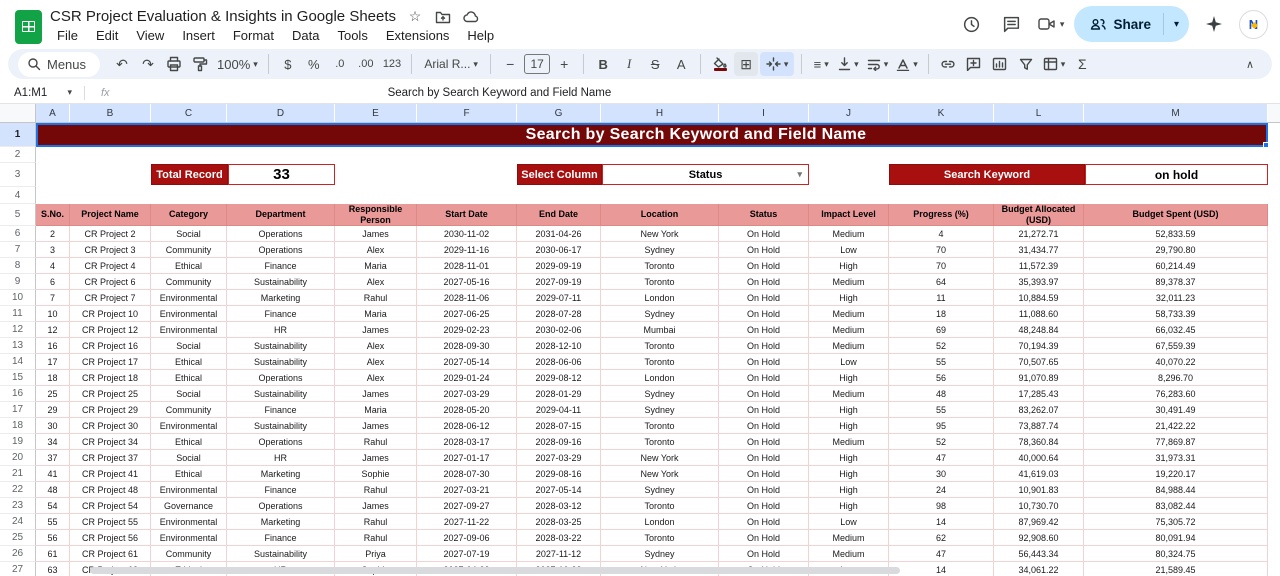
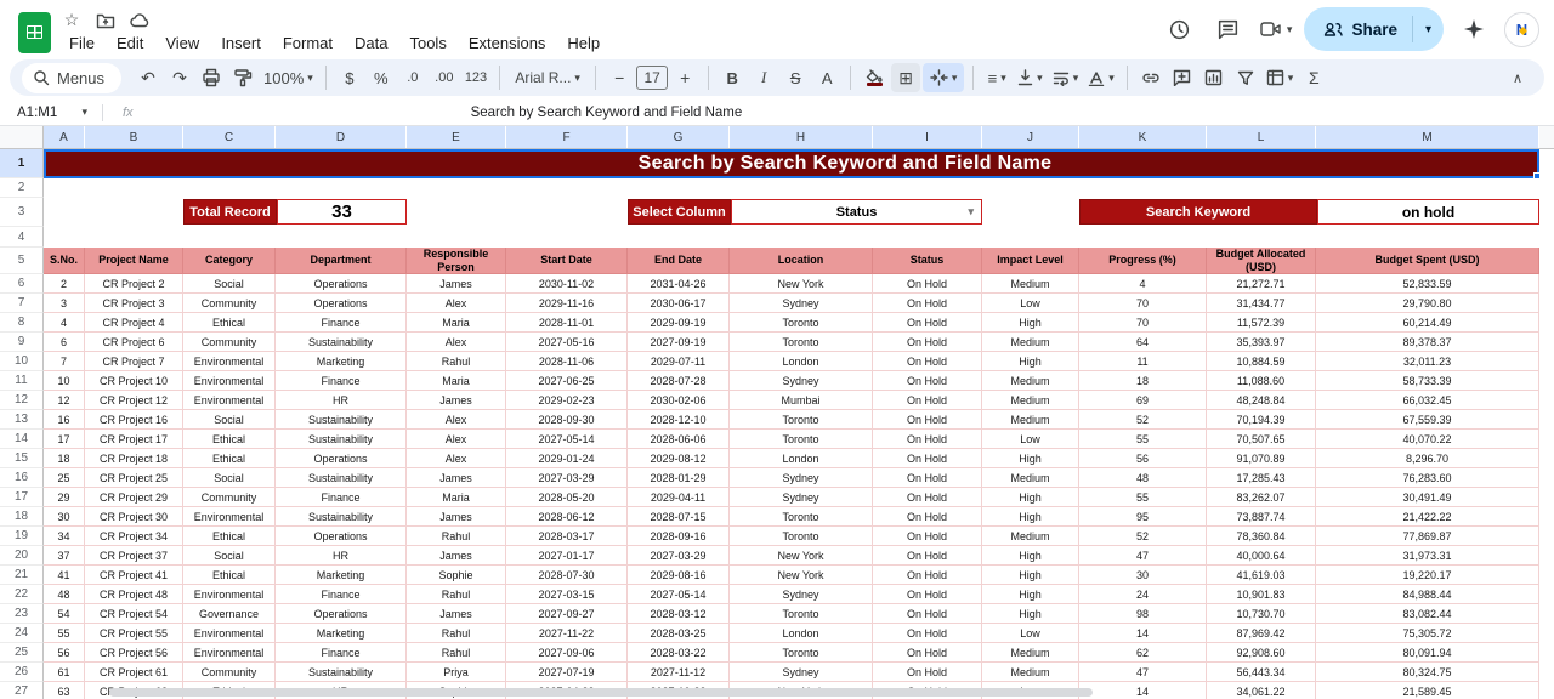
- CSR Project Evaluation & Insights in Google Sheets
  ☆
  File
  Edit
  View
  Insert
  Format
  Data
  Tools
  Extensions
  Help
  ▾
  Share
  ▾
  Menus
  ↶
  ↷
  100%
  ▾
  $
  %
  .0
  .00
  123
  Arial R...
  ▾
  −
  17
  +
  B
  I
  S
  A
  ⊞
  ▾
  ≡
  ▾
  ▾
  ▾
  ▾
  ▾
  Σ
  ∧
  A1:M1
  ▾
  fx
  Search by Search Keyword and Field Name
  A
  B
  C
  D
  E
  F
  G
  H
  I
  J
  K
  L
  M
  1
  Search by Search Keyword and Field Name
  2
  3
  Total Record
  33
  Select Column
  Status
  ▾
  Search Keyword
  on hold
  4
  5
  S.No.
  Project Name
  Category
  Department
  Responsible Person
  Start Date
  End Date
  Location
  Status
  Impact Level
  Progress (%)
  Budget Allocated (USD)
  Budget Spent (USD)
  6
  2
  CR Project 2
  Social
  Operations
  James
  2030-11-02
  2031-04-26
  New York
  On Hold
  Medium
  4
  21,272.71
  52,833.59
  7
  3
  CR Project 3
  Community
  Operations
  Alex
  2029-11-16
  2030-06-17
  Sydney
  On Hold
  Low
  70
  31,434.77
  29,790.80
  8
  4
  CR Project 4
  Ethical
  Finance
  Maria
  2028-11-01
  2029-09-19
  Toronto
  On Hold
  High
  70
  11,572.39
  60,214.49
  9
  6
  CR Project 6
  Community
  Sustainability
  Alex
  2027-05-16
  2027-09-19
  Toronto
  On Hold
  Medium
  64
  35,393.97
  89,378.37
  10
  7
  CR Project 7
  Environmental
  Marketing
  Rahul
  2028-11-06
  2029-07-11
  London
  On Hold
  High
  11
  10,884.59
  32,011.23
  11
  10
  CR Project 10
  Environmental
  Finance
  Maria
  2027-06-25
  2028-07-28
  Sydney
  On Hold
  Medium
  18
  11,088.60
  58,733.39
  12
  12
  CR Project 12
  Environmental
  HR
  James
  2029-02-23
  2030-02-06
  Mumbai
  On Hold
  Medium
  69
  48,248.84
  66,032.45
  13
  16
  CR Project 16
  Social
  Sustainability
  Alex
  2028-09-30
  2028-12-10
  Toronto
  On Hold
  Medium
  52
  70,194.39
  67,559.39
  14
  17
  CR Project 17
  Ethical
  Sustainability
  Alex
  2027-05-14
  2028-06-06
  Toronto
  On Hold
  Low
  55
  70,507.65
  40,070.22
  15
  18
  CR Project 18
  Ethical
  Operations
  Alex
  2029-01-24
  2029-08-12
  London
  On Hold
  High
  56
  91,070.89
  8,296.70
  16
  25
  CR Project 25
  Social
  Sustainability
  James
  2027-03-29
  2028-01-29
  Sydney
  On Hold
  Medium
  48
  17,285.43
  76,283.60
  17
  29
  CR Project 29
  Community
  Finance
  Maria
  2028-05-20
  2029-04-11
  Sydney
  On Hold
  High
  55
  83,262.07
  30,491.49
  18
  30
  CR Project 30
  Environmental
  Sustainability
  James
  2028-06-12
  2028-07-15
  Toronto
  On Hold
  High
  95
  73,887.74
  21,422.22
  19
  34
  CR Project 34
  Ethical
  Operations
  Rahul
  2028-03-17
  2028-09-16
  Toronto
  On Hold
  Medium
  52
  78,360.84
  77,869.87
  20
  37
  CR Project 37
  Social
  HR
  James
  2027-01-17
  2027-03-29
  New York
  On Hold
  High
  47
  40,000.64
  31,973.31
  21
  41
  CR Project 41
  Ethical
  Marketing
  Sophie
  2028-07-30
  2029-08-16
  New York
  On Hold
  High
  30
  41,619.03
  19,220.17
  22
  48
  CR Project 48
  Environmental
  Finance
  Rahul
- 2027-03-21
+ 2027-03-15
  2027-05-14
  Sydney
  On Hold
  High
  24
  10,901.83
  84,988.44
  23
  54
  CR Project 54
  Governance
  Operations
  James
  2027-09-27
  2028-03-12
  Toronto
  On Hold
  High
  98
  10,730.70
  83,082.44
  24
  55
  CR Project 55
  Environmental
  Marketing
  Rahul
  2027-11-22
  2028-03-25
  London
  On Hold
  Low
  14
  87,969.42
  75,305.72
  25
  56
  CR Project 56
  Environmental
  Finance
  Rahul
  2027-09-06
  2028-03-22
  Toronto
  On Hold
  Medium
  62
  92,908.60
  80,091.94
  26
  61
  CR Project 61
  Community
  Sustainability
  Priya
  2027-07-19
  2027-11-12
  Sydney
  On Hold
  Medium
  47
  56,443.34
  80,324.75
  27
  63
  14
  34,061.22
  21,589.45
